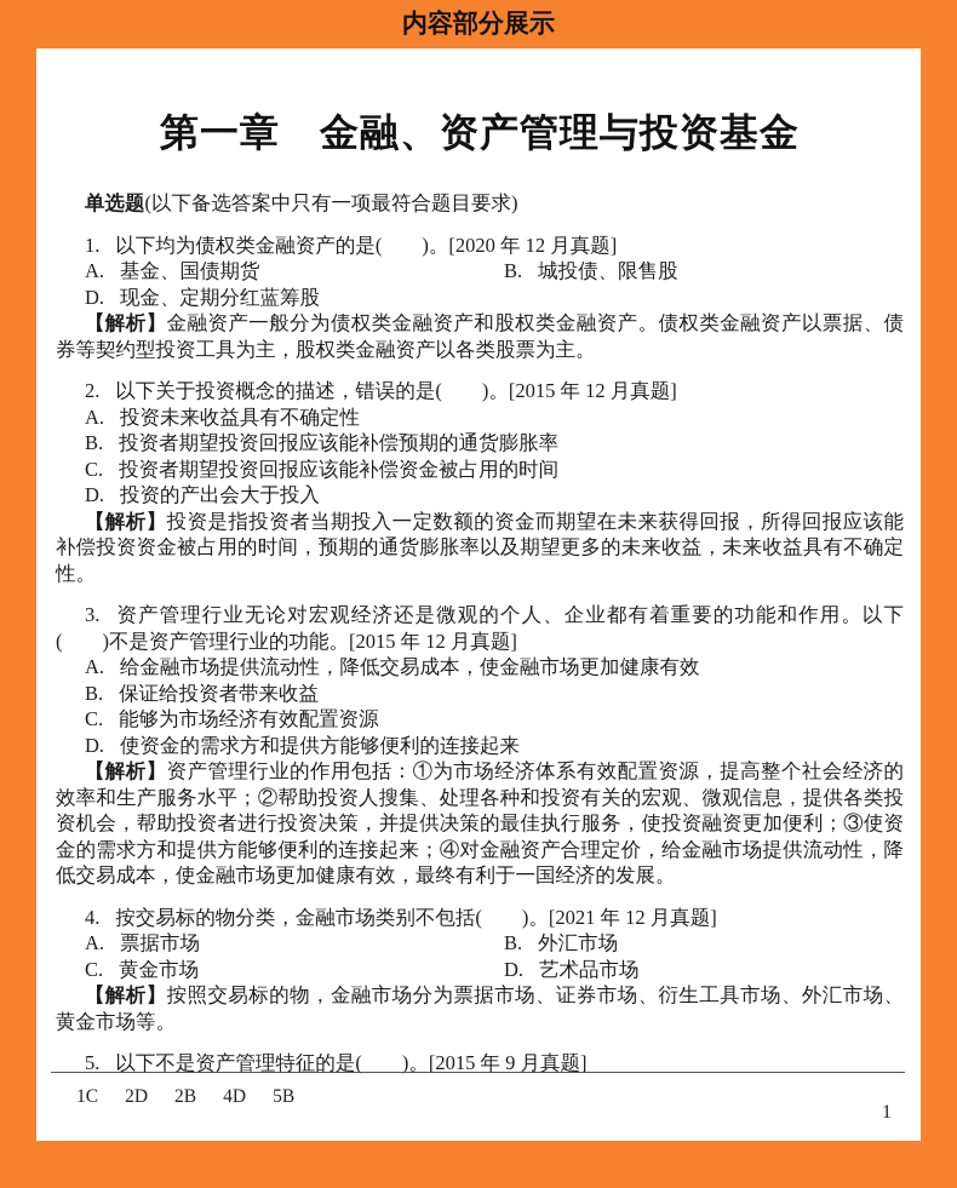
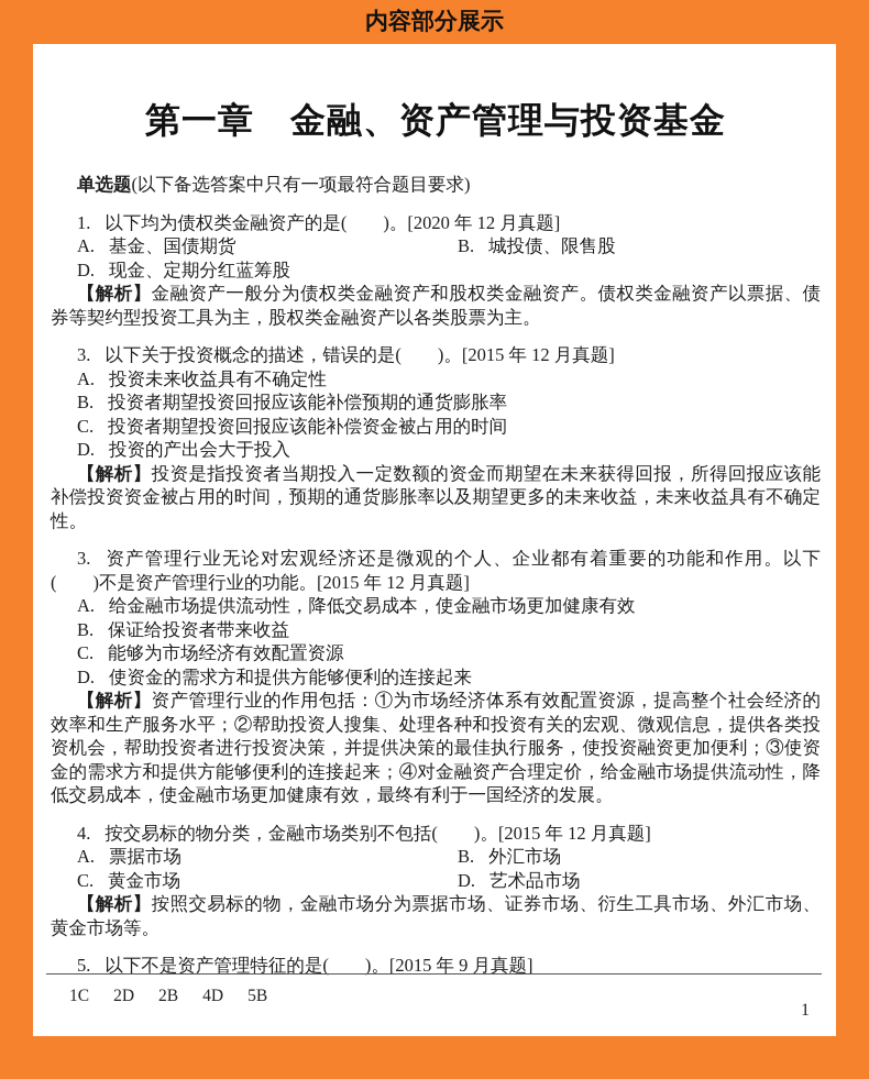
  内容部分展示
  第一章 金融、资产管理与投资基金
  单选题(以下备选答案中只有一项最符合题目要求)
  1. 以下均为债权类金融资产的是( )。[2020 年 12 月真题]
  A. 基金、国债期货
  B. 城投债、限售股
  D. 现金、定期分红蓝筹股
  【解析】金融资产一般分为债权类金融资产和股权类金融资产。债权类金融资产以票据、债券等契约型投资工具为主，股权类金融资产以各类股票为主。
- 2. 以下关于投资概念的描述，错误的是( )。[2015 年 12 月真题]
+ 3. 以下关于投资概念的描述，错误的是( )。[2015 年 12 月真题]
  A. 投资未来收益具有不确定性
  B. 投资者期望投资回报应该能补偿预期的通货膨胀率
  C. 投资者期望投资回报应该能补偿资金被占用的时间
  D. 投资的产出会大于投入
  【解析】投资是指投资者当期投入一定数额的资金而期望在未来获得回报，所得回报应该能补偿投资资金被占用的时间，预期的通货膨胀率以及期望更多的未来收益，未来收益具有不确定性。
  3. 资产管理行业无论对宏观经济还是微观的个人、企业都有着重要的功能和作用。以下( )不是资产管理行业的功能。[2015 年 12 月真题]
  A. 给金融市场提供流动性，降低交易成本，使金融市场更加健康有效
  B. 保证给投资者带来收益
  C. 能够为市场经济有效配置资源
  D. 使资金的需求方和提供方能够便利的连接起来
  【解析】资产管理行业的作用包括：①为市场经济体系有效配置资源，提高整个社会经济的效率和生产服务水平；②帮助投资人搜集、处理各种和投资有关的宏观、微观信息，提供各类投资机会，帮助投资者进行投资决策，并提供决策的最佳执行服务，使投资融资更加便利；③使资金的需求方和提供方能够便利的连接起来；④对金融资产合理定价，给金融市场提供流动性，降低交易成本，使金融市场更加健康有效，最终有利于一国经济的发展。
- 4. 按交易标的物分类，金融市场类别不包括( )。[2021 年 12 月真题]
+ 4. 按交易标的物分类，金融市场类别不包括( )。[2015 年 12 月真题]
  A. 票据市场
  B. 外汇市场
  C. 黄金市场
  D. 艺术品市场
  【解析】按照交易标的物，金融市场分为票据市场、证券市场、衍生工具市场、外汇市场、黄金市场等。
  5. 以下不是资产管理特征的是( )。[2015 年 9 月真题]
  1C
  2D
  2B
  4D
  5B
  1
